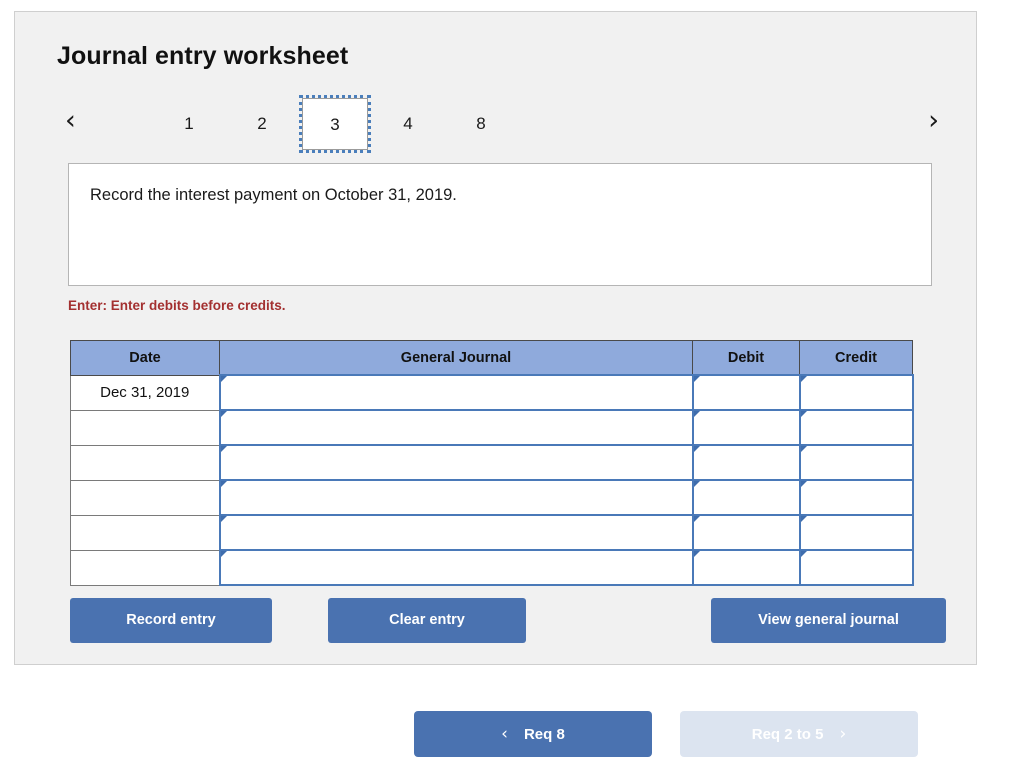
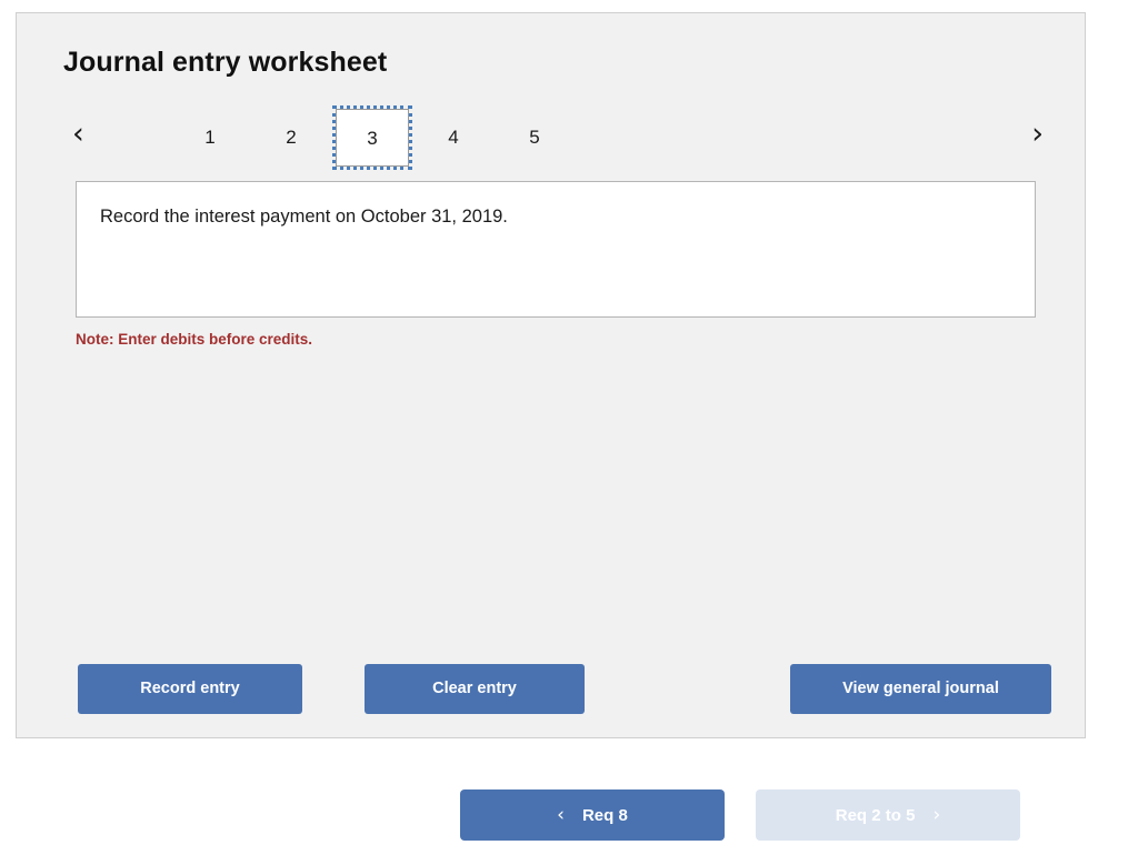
  Journal entry worksheet
  ‹
  ›
  1
  2
  3
  4
- 8
+ 5
  Record the interest payment on October 31, 2019.
- Enter: Enter debits before credits.
+ Note: Enter debits before credits.
- Date	General Journal	Debit	Credit
- Dec 31, 2019
  Record entry
  Clear entry
  View general journal
  ‹
  Req 8
  Req 2 to 5
  ›
